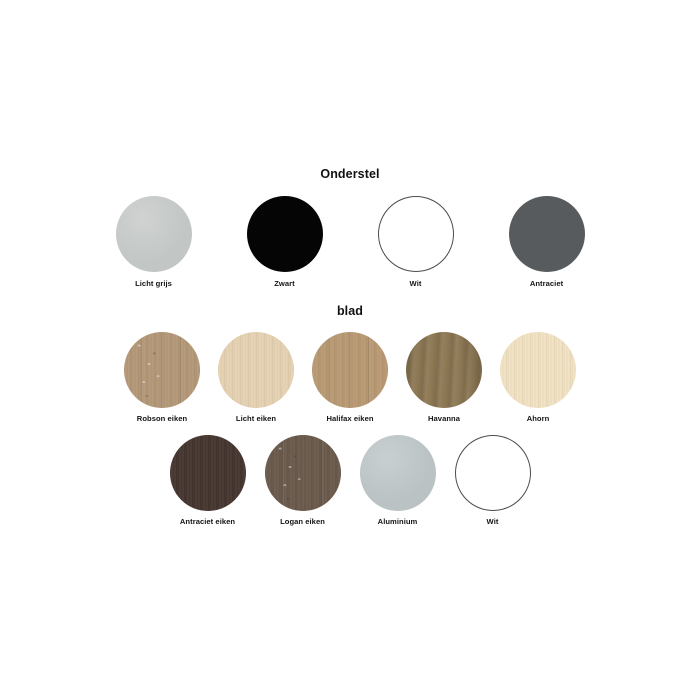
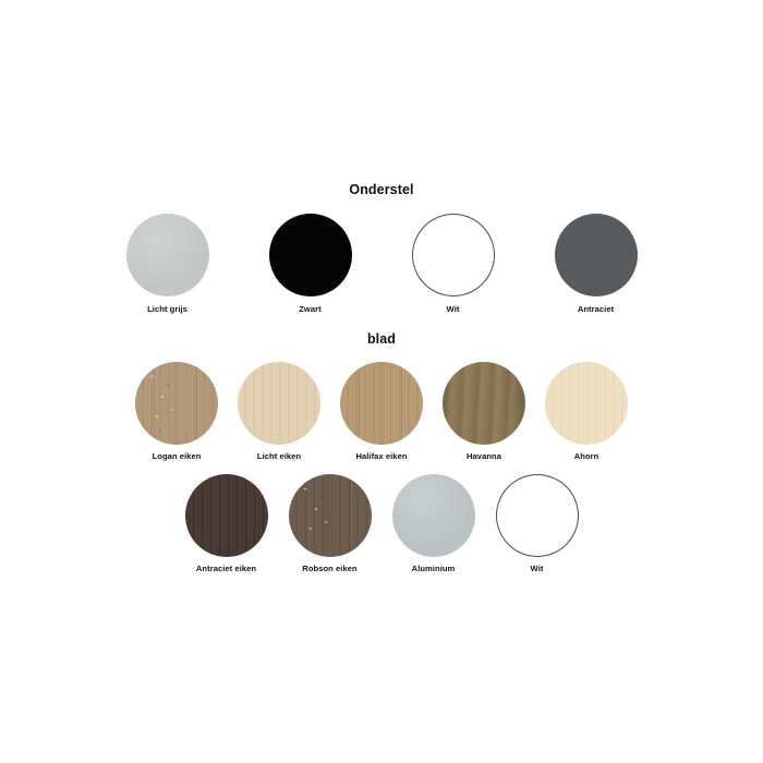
  Onderstel
  Licht grijs
  Zwart
  Wit
  Antraciet
  blad
- Robson eiken
+ Logan eiken
  Licht eiken
  Halifax eiken
  Havanna
  Ahorn
  Antraciet eiken
- Logan eiken
+ Robson eiken
  Aluminium
  Wit
